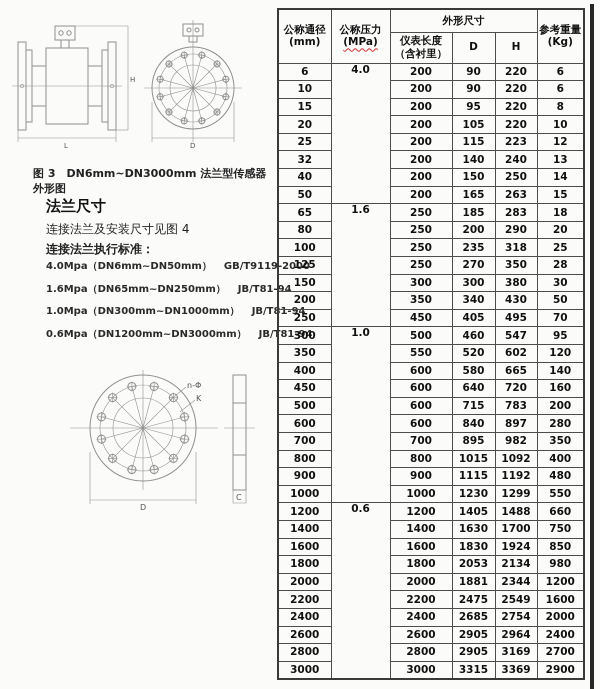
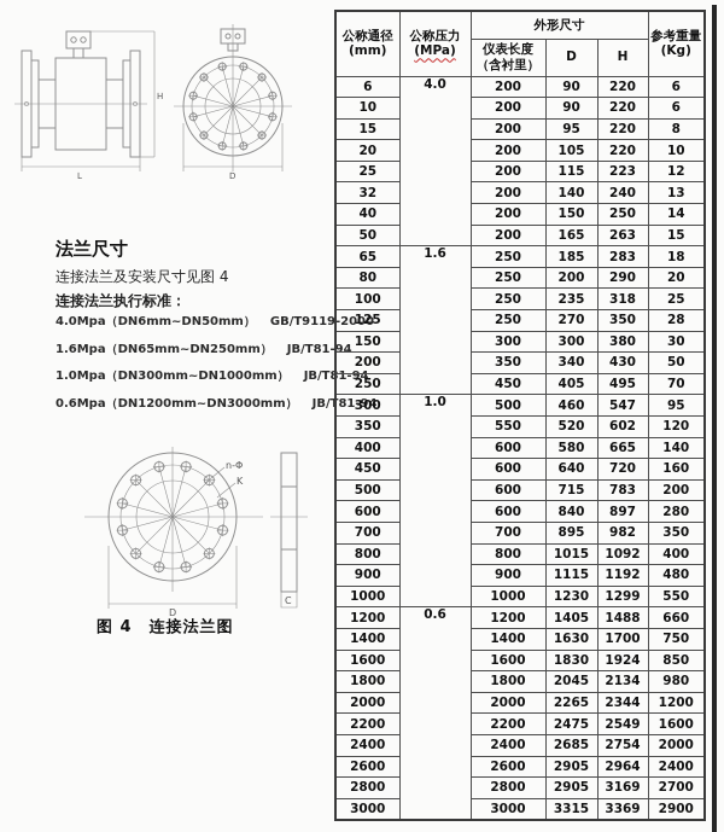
  H
  L
  D
- 图 3 DN6mm~DN3000mm 法兰型传感器外形图
  法兰尺寸
  连接法兰及安装尺寸见图 4
  连接法兰执行标准：
  4.0Mpa（DN6mm~DN50mm） GB/T9119-2000
  1.6Mpa（DN65mm~DN250mm） JB/T81-94
  1.0Mpa（DN300mm~DN1000mm） JB/T81-94
  0.6Mpa（DN1200mm~DN3000mm） JB/T81-94
  n-Φ
  K
  D
  C
+ 图 4 连接法兰图
  公称通径 (mm)	公称压力 (MPa)	外形尺寸	参考重量 (Kg)
  仪表长度 （含衬里）	D	H
  6	4.0	200	90	220	6
  10	200	90	220	6
  15	200	95	220	8
  20	200	105	220	10
  25	200	115	223	12
  32	200	140	240	13
  40	200	150	250	14
  50	200	165	263	15
  65	1.6	250	185	283	18
  80	250	200	290	20
  100	250	235	318	25
  125	250	270	350	28
  150	300	300	380	30
  200	350	340	430	50
  250	450	405	495	70
  300	1.0	500	460	547	95
  350	550	520	602	120
  400	600	580	665	140
  450	600	640	720	160
  500	600	715	783	200
  600	600	840	897	280
  700	700	895	982	350
  800	800	1015	1092	400
  900	900	1115	1192	480
  1000	1000	1230	1299	550
  1200	0.6	1200	1405	1488	660
  1400	1400	1630	1700	750
  1600	1600	1830	1924	850
- 1800	1800	2053	2134	980
+ 1800	1800	2045	2134	980
- 2000	2000	1881	2344	1200
+ 2000	2000	2265	2344	1200
  2200	2200	2475	2549	1600
  2400	2400	2685	2754	2000
  2600	2600	2905	2964	2400
  2800	2800	2905	3169	2700
  3000	3000	3315	3369	2900
